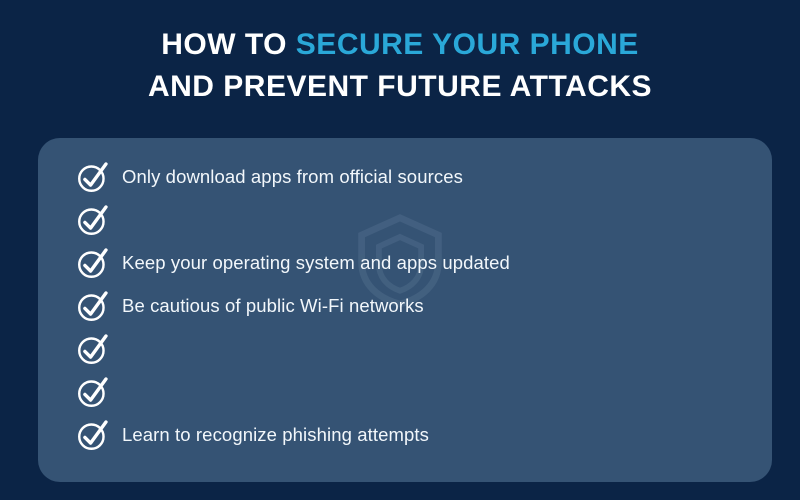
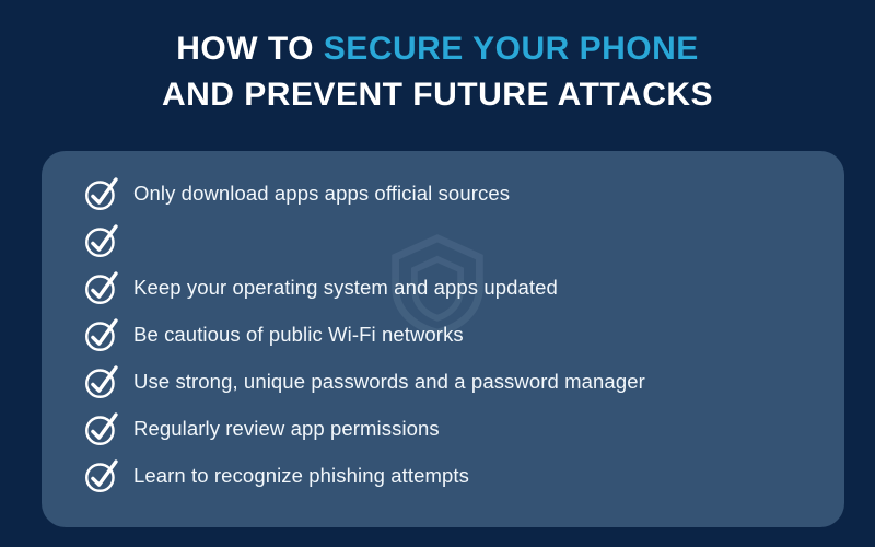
  HOW TO SECURE YOUR PHONE
  AND PREVENT FUTURE ATTACKS
- Only download apps from official sources
+ Only download apps apps official sources
  Keep your operating system and apps updated
  Be cautious of public Wi-Fi networks
+ Use strong, unique passwords and a password manager
+ Regularly review app permissions
  Learn to recognize phishing attempts
